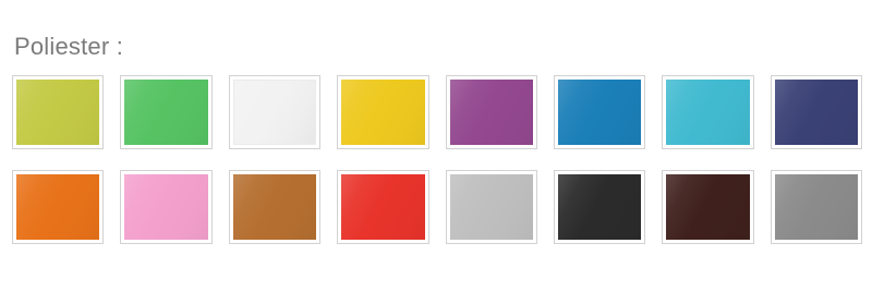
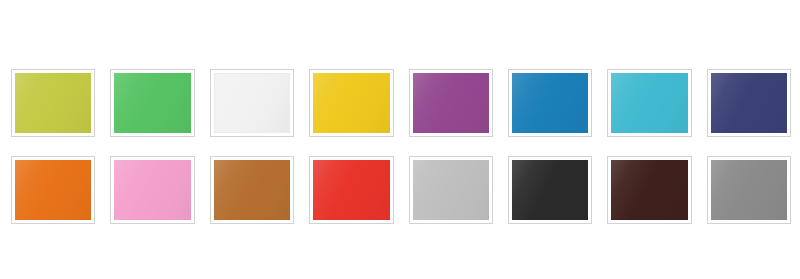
- Poliester :
